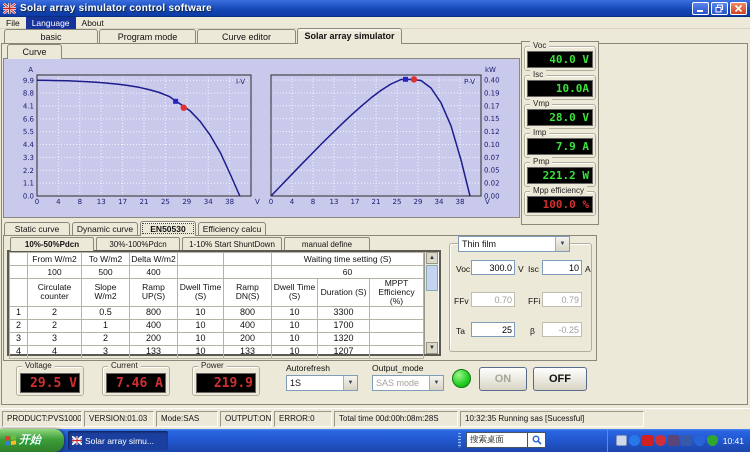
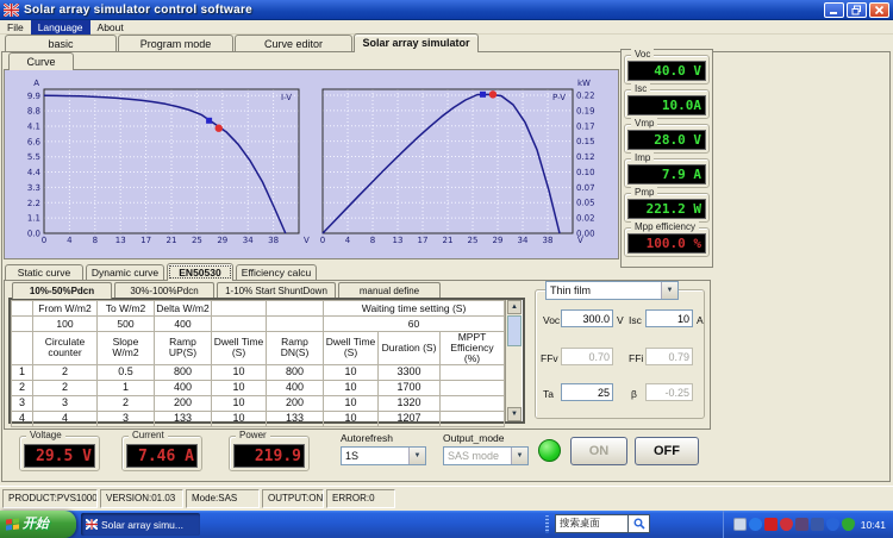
  Solar array simulator control software
  File
  Language
  About
  basic
  Program mode
  Curve editor
  Solar array simulator
  Curve
  0
  4
  8
  13
  17
  21
  25
  29
  34
  38
  0.0
  1.1
  2.2
  3.3
  4.4
  5.5
  6.6
  4.1
  8.8
  9.9
  A
  V
  I-V
  0
  4
  8
  13
  17
  21
  25
  29
  34
  38
  0.00
  0.02
  0.05
  0.07
  0.10
  0.12
  0.15
  0.17
  0.19
- 0.40
+ 0.22
  kW
  V
  P-V
  Voc
  40.0 V
  Isc
  10.0A
  Vmp
  28.0 V
  Imp
  7.9 A
  Pmp
  221.2 W
  Mpp efficiency
  100.0 %
  Static curve
  Dynamic curve
  EN50530
  Efficiency calcu
  10%-50%Pdcn
  30%-100%Pdcn
  1-10% Start ShuntDown
  manual define
  	From W/m2	To W/m2	Delta W/m2			Waiting time setting (S)
  	100	500	400			60
  	Circulate counter	Slope W/m2	Ramp UP(S)	Dwell Time (S)	Ramp DN(S)	Dwell Time (S)	Duration (S)	MPPT Efficiency (%)
  1	2	0.5	800	10	800	10	3300
  2	2	1	400	10	400	10	1700
  3	3	2	200	10	200	10	1320
  4	4	3	133	10	133	10	1207
  Thin film
  Voc
  300.0
  V
  Isc
  10
  A
  FFv
  0.70
  FFi
  0.79
  Ta
  25
  β
  -0.25
  Voltage
  29.5 V
  Current
  7.46 A
  Power
  219.9
  Autorefresh
  1S
  Output_mode
  SAS mode
  ON
  OFF
  PRODUCT:PVS1000
  VERSION:01.03
  Mode:SAS
  OUTPUT:ON
  ERROR:0
- Total time 00d:00h:08m:28S
- 10:32:35 Running sas [Sucessful]
  开始
  Solar array simu...
  搜索桌面
  10:41
